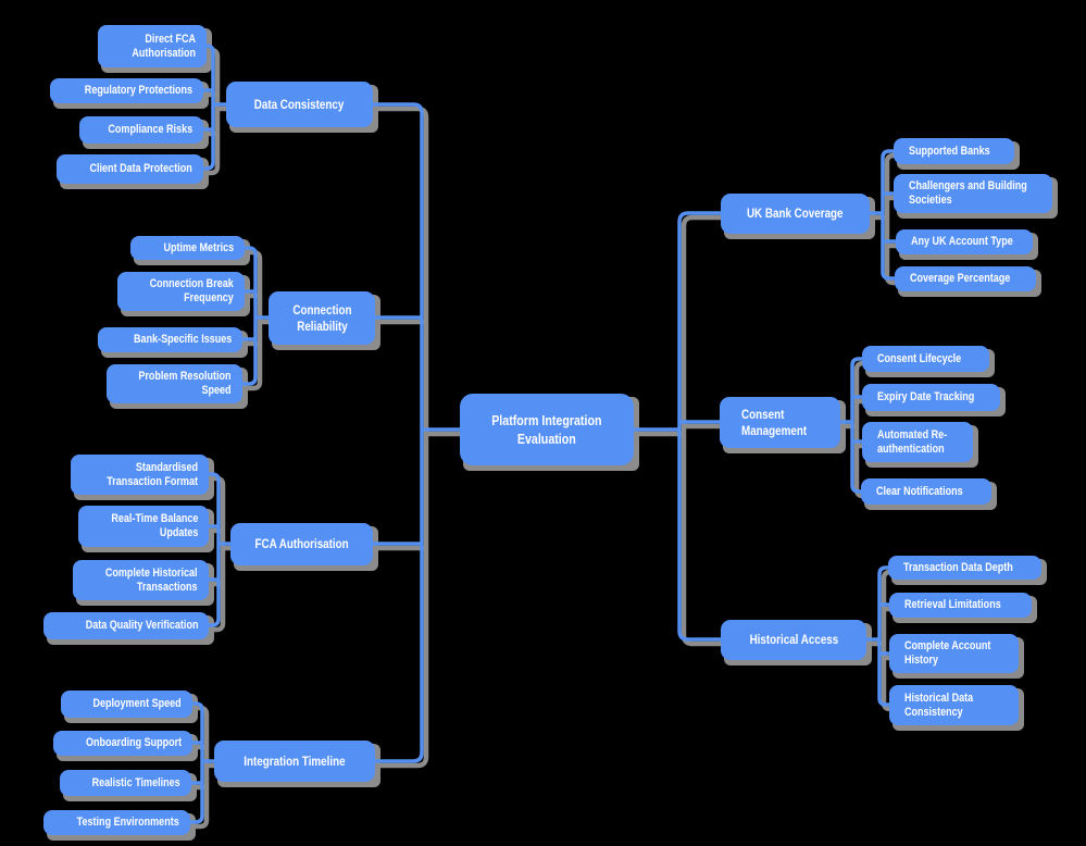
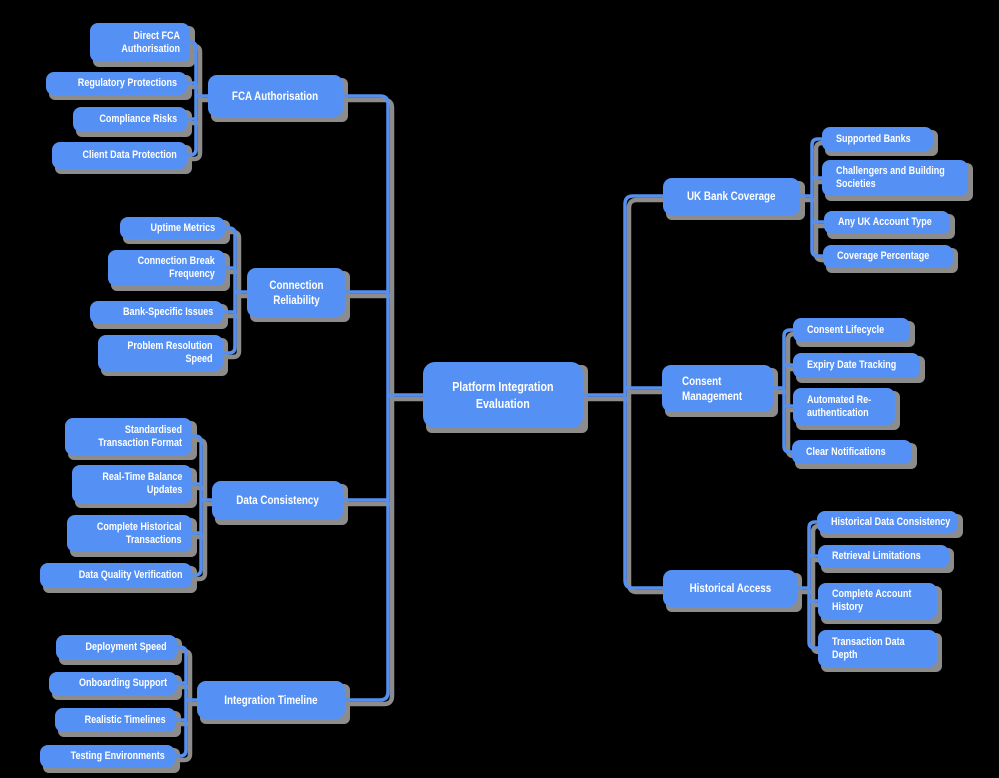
  Platform Integration Evaluation
- Data Consistency
+ FCA Authorisation
  Connection Reliability
- FCA Authorisation
+ Data Consistency
  Integration Timeline
  UK Bank Coverage
  Consent Management
  Historical Access
  Direct FCA Authorisation
  Regulatory Protections
  Compliance Risks
  Client Data Protection
  Uptime Metrics
  Connection Break Frequency
  Bank-Specific Issues
  Problem Resolution Speed
  Standardised Transaction Format
  Real-Time Balance Updates
  Complete Historical Transactions
  Data Quality Verification
  Deployment Speed
  Onboarding Support
  Realistic Timelines
  Testing Environments
  Supported Banks
  Challengers and Building Societies
  Any UK Account Type
  Coverage Percentage
  Consent Lifecycle
  Expiry Date Tracking
  Automated Re-authentication
  Clear Notifications
- Transaction Data Depth
+ Historical Data Consistency
  Retrieval Limitations
  Complete Account History
- Historical Data Consistency
+ Transaction Data Depth
